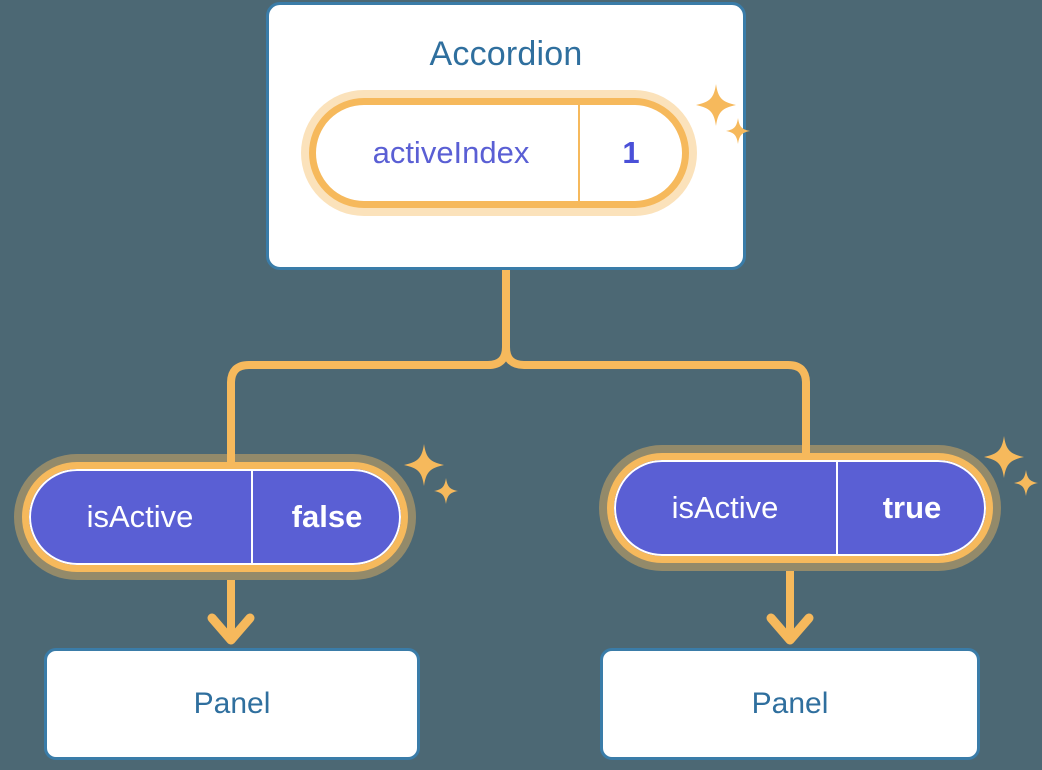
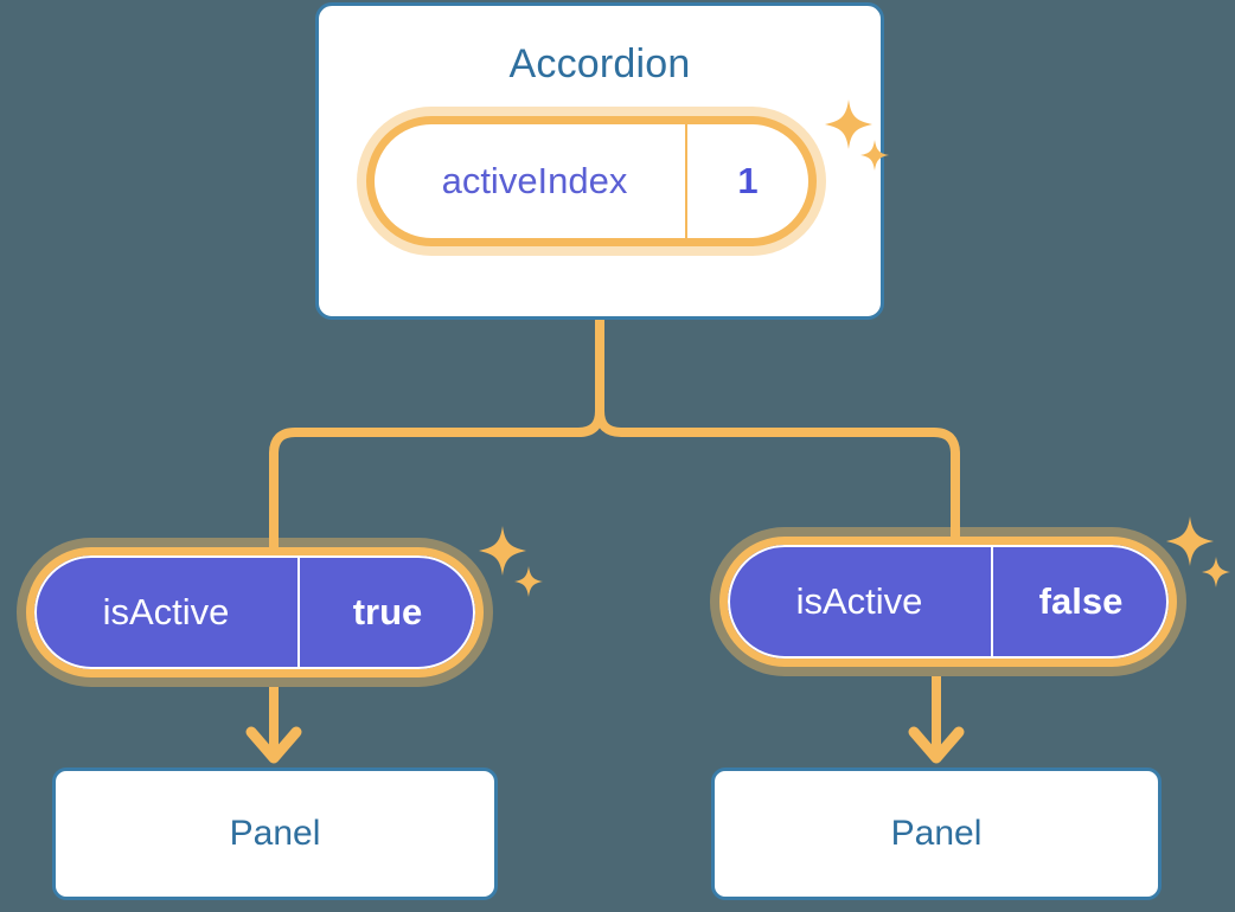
  Accordion
  activeIndex
  1
  isActive
- false
+ true
  Panel
  isActive
- true
+ false
  Panel
